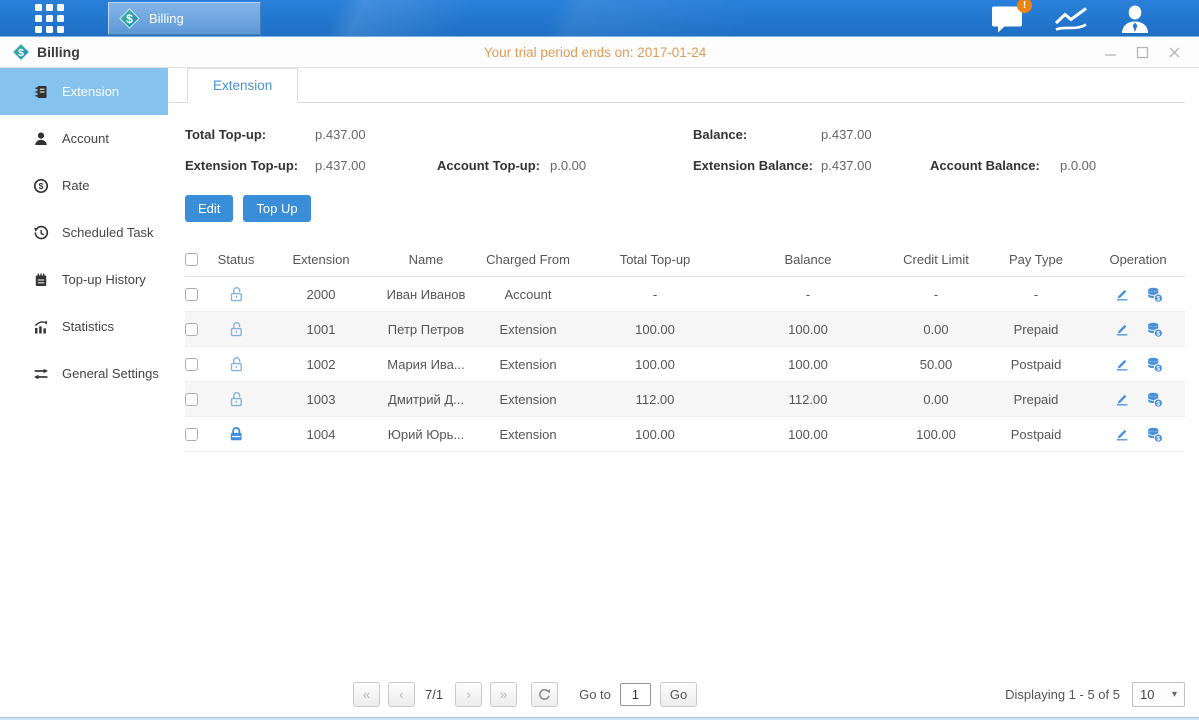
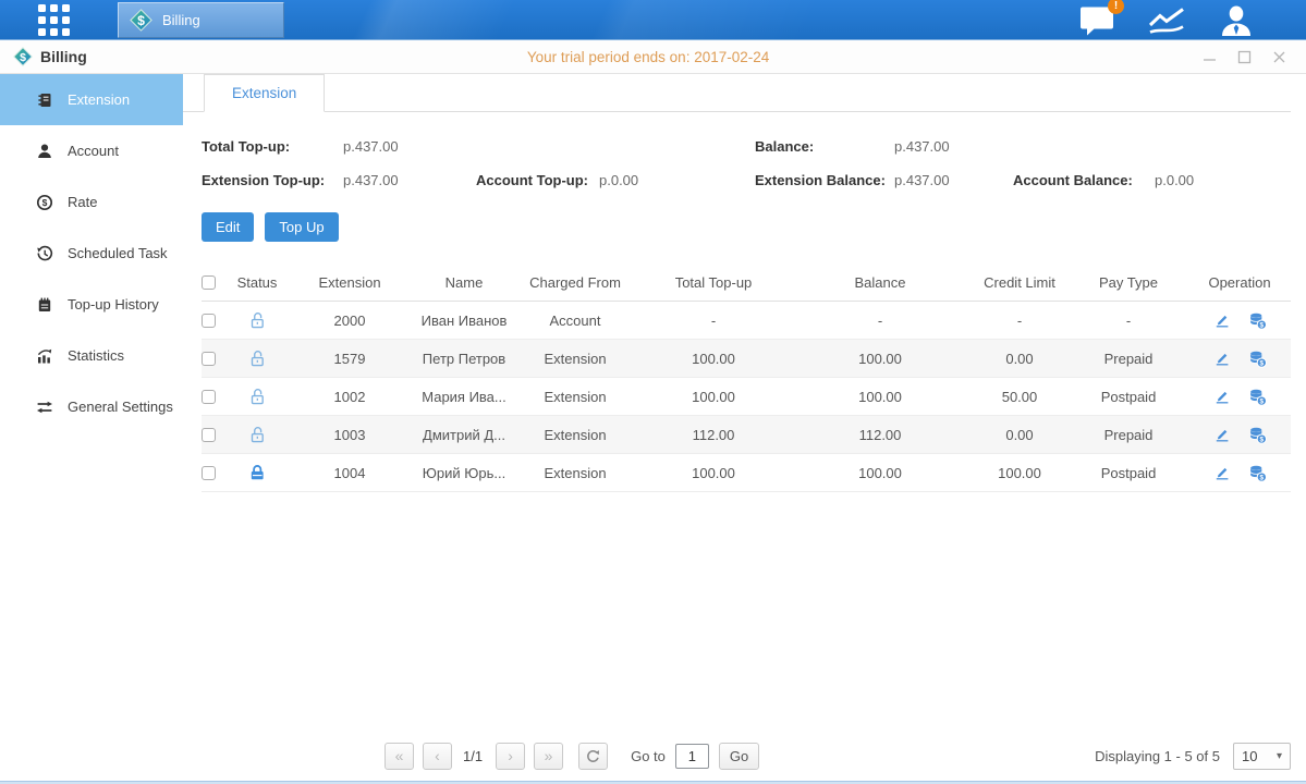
  $
  Billing
  !
  $
  Billing
- Your trial period ends on: 2017-01-24
+ Your trial period ends on: 2017-02-24
  Extension
  Account
  $
  Rate
  Scheduled Task
  Top-up History
  Statistics
  General Settings
  Extension
  Total Top-up: p.437.00
  Extension Top-up: p.437.00 Account Top-up: p.0.00
  Balance: p.437.00
  Extension Balance: p.437.00 Account Balance: p.0.00
  Edit
  Top Up
  Status
  Extension
  Name
  Charged From
  Total Top-up
  Balance
  Credit Limit
  Pay Type
  Operation
  2000
  Иван Иванов
  Account
  -
  -
  -
  -
- 1001
+ 1579
  Петр Петров
  Extension
  100.00
  100.00
  0.00
  Prepaid
  1002
  Мария Ива...
  Extension
  100.00
  100.00
  50.00
  Postpaid
  1003
  Дмитрий Д...
  Extension
  112.00
  112.00
  0.00
  Prepaid
  1004
  Юрий Юрь...
  Extension
  100.00
  100.00
  100.00
  Postpaid
  «
  ‹
- 7/1
+ 1/1
  ›
  »
  Go to
  1
  Go
  Displaying 1 - 5 of 5
  10
  ▾
